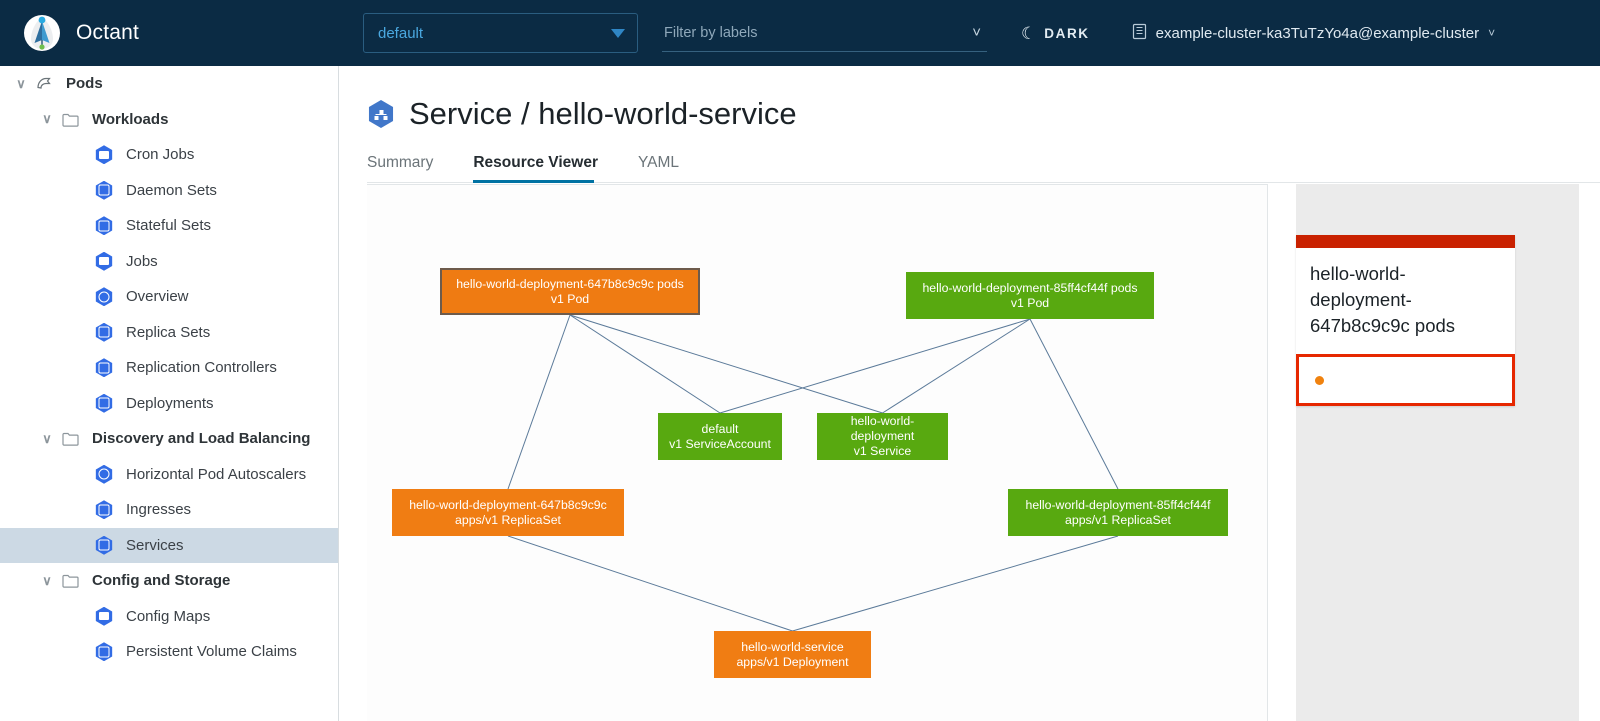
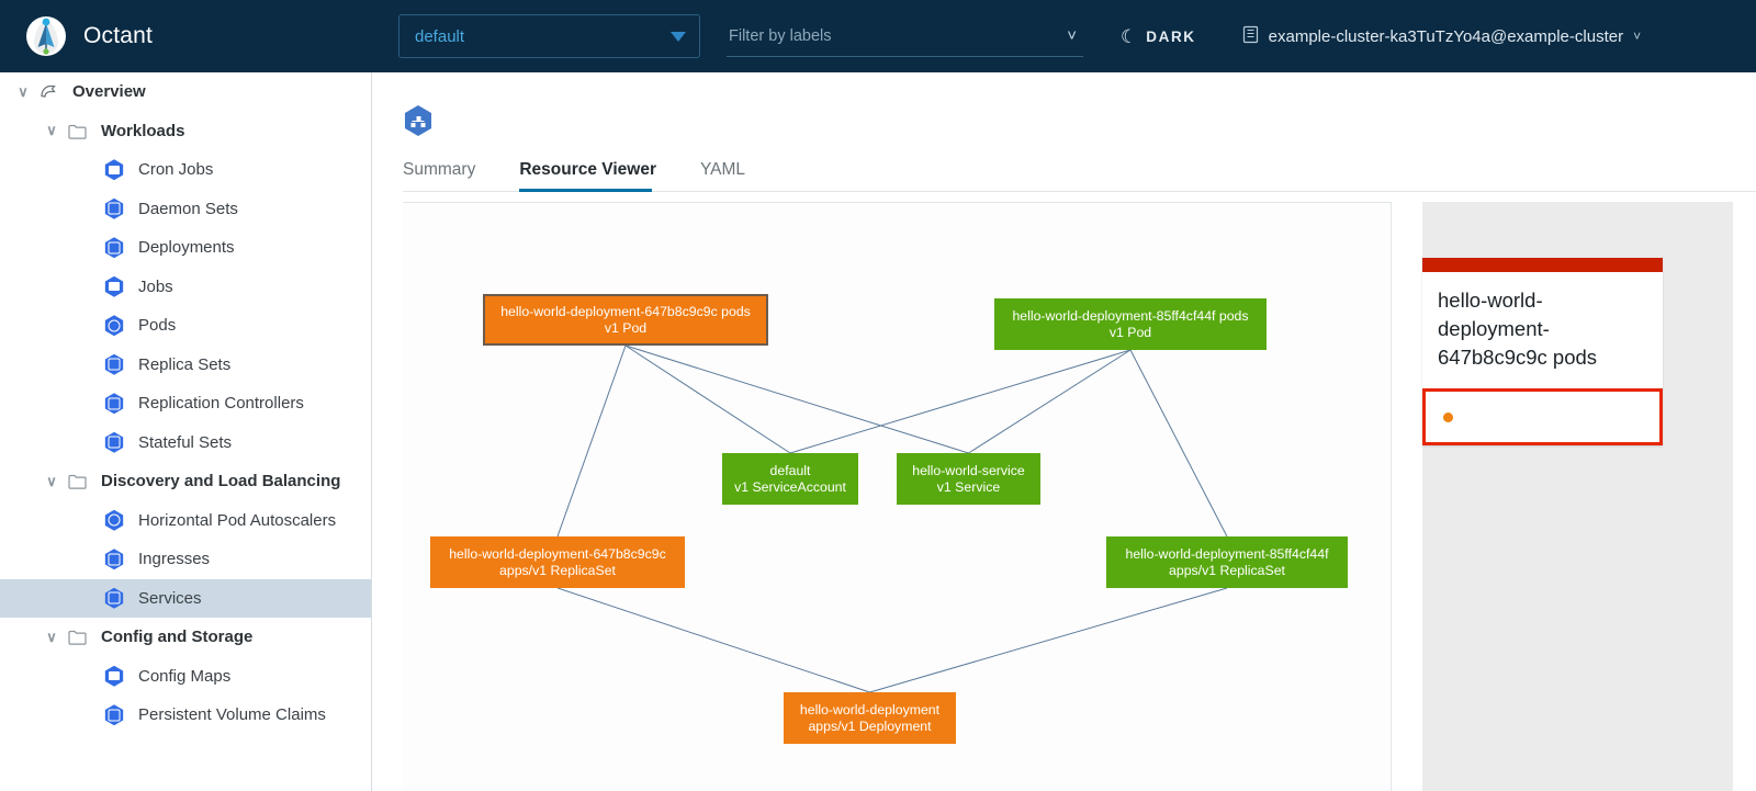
  Octant
  default
  Filter by labels
  ˅
  ☾
  DARK
  example-cluster-ka3TuTzYo4a@example-cluster
  ˅
  ∨
- Pods
+ Overview
  ∨
  Workloads
  Cron Jobs
  Daemon Sets
- Stateful Sets
+ Deployments
  Jobs
- Overview
+ Pods
  Replica Sets
  Replication Controllers
- Deployments
+ Stateful Sets
  ∨
  Discovery and Load Balancing
  Horizontal Pod Autoscalers
  Ingresses
  Services
  ∨
  Config and Storage
  Config Maps
  Persistent Volume Claims
- Service / hello-world-service
  Summary
  Resource Viewer
  YAML
  hello-world-deployment-647b8c9c9c pods
  v1 Pod
  hello-world-deployment-85ff4cf44f pods
  v1 Pod
  default
  v1 ServiceAccount
- hello-world-deployment
+ hello-world-service
  v1 Service
  hello-world-deployment-647b8c9c9c
  apps/v1 ReplicaSet
  hello-world-deployment-85ff4cf44f
  apps/v1 ReplicaSet
- hello-world-service
+ hello-world-deployment
  apps/v1 Deployment
  hello-world-deployment-647b8c9c9c pods
